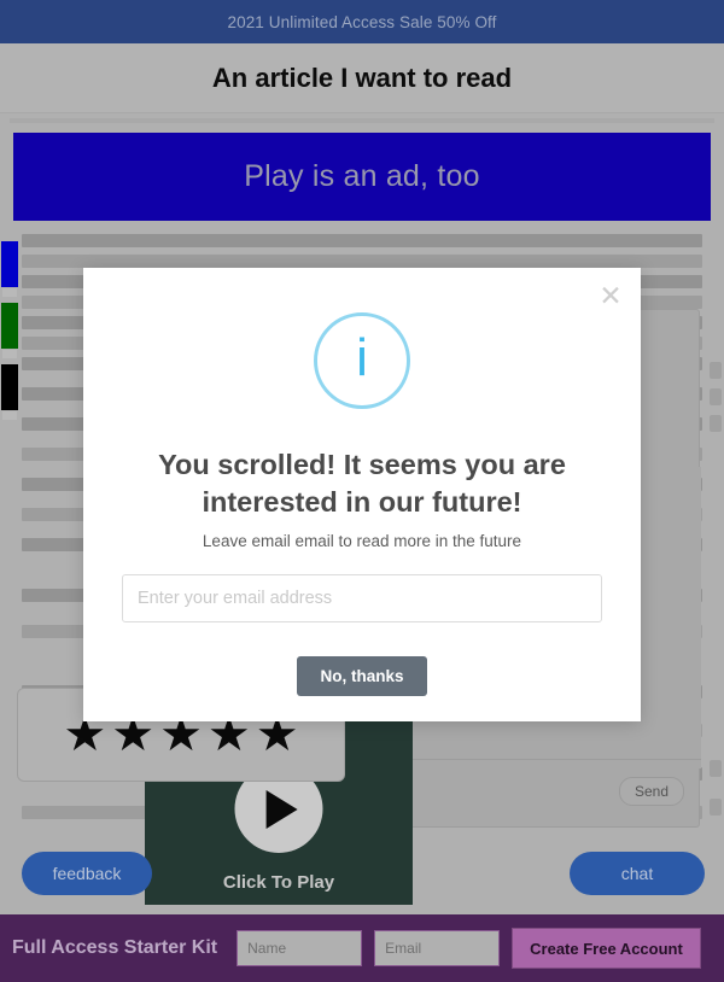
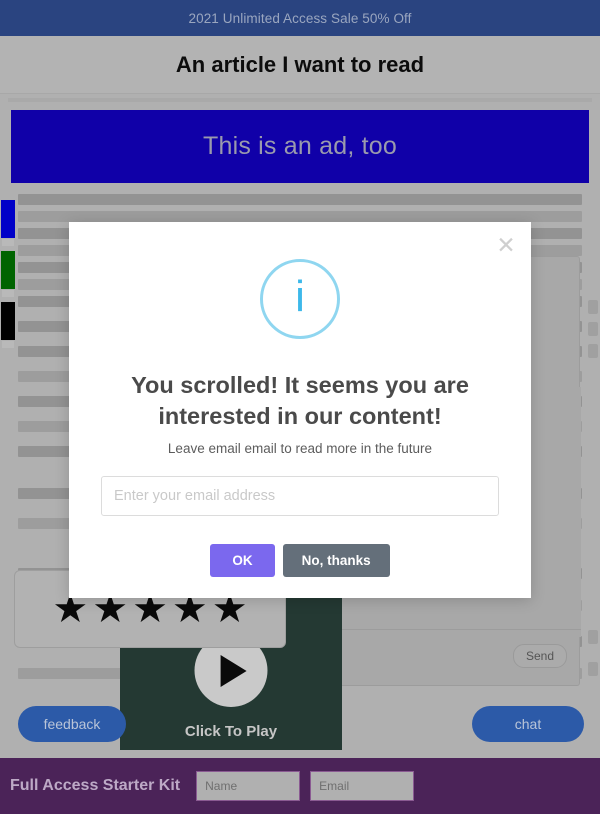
  2021 Unlimited Access Sale 50% Off
  An article I want to read
- Play is an ad, too
+ This is an ad, too
  Send
  Click To Play
  ★
  ★
  ★
  ★
  ★
  feedback
  chat
  Full Access Starter Kit
  Name
  Email
- Create Free Account
  ✕
  i
- You scrolled! It seems you are interested in our future!
+ You scrolled! It seems you are interested in our content!
  Leave email email to read more in the future
  Enter your email address
+ OK
  No, thanks
